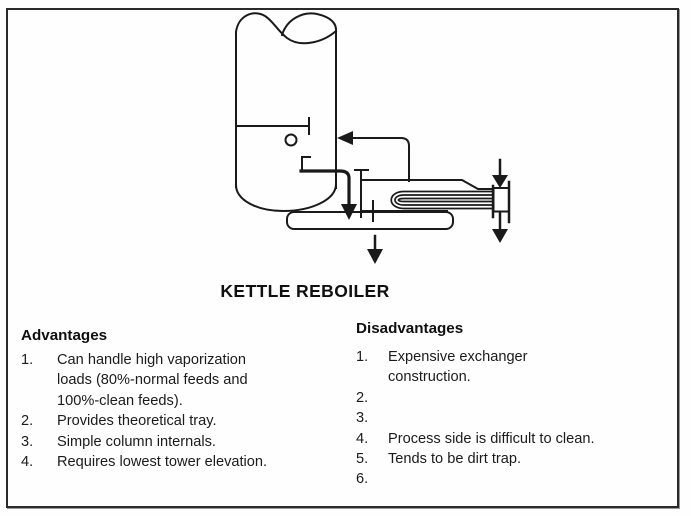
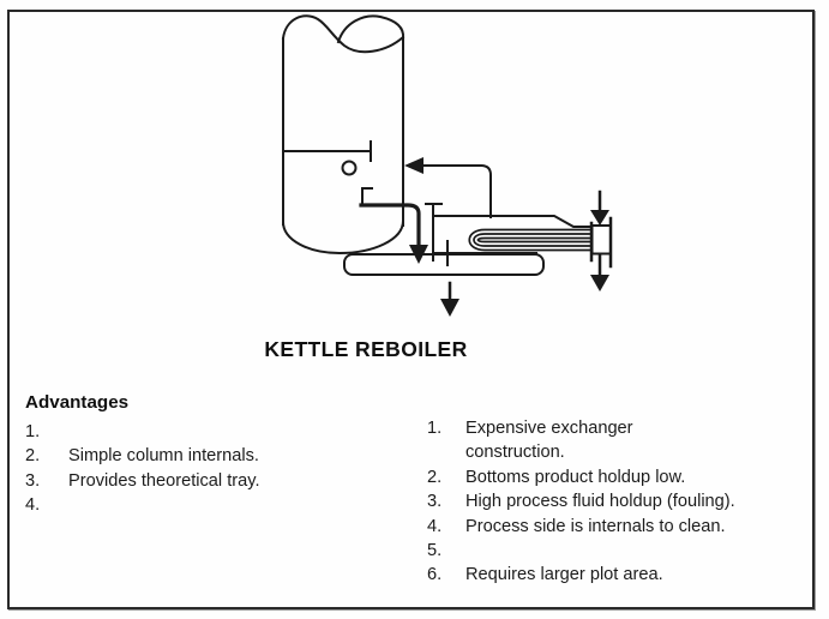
  KETTLE REBOILER
  Advantages
  1.
- Can handle high vaporization
- loads (80%-normal feeds and
- 100%-clean feeds).
  2.
- Provides theoretical tray.
+ Simple column internals.
  3.
- Simple column internals.
+ Provides theoretical tray.
  4.
- Requires lowest tower elevation.
- Disadvantages
  1.
  Expensive exchanger
  construction.
  2.
+ Bottoms product holdup low.
  3.
+ High process fluid holdup (fouling).
  4.
- Process side is difficult to clean.
+ Process side is internals to clean.
  5.
- Tends to be dirt trap.
  6.
+ Requires larger plot area.
